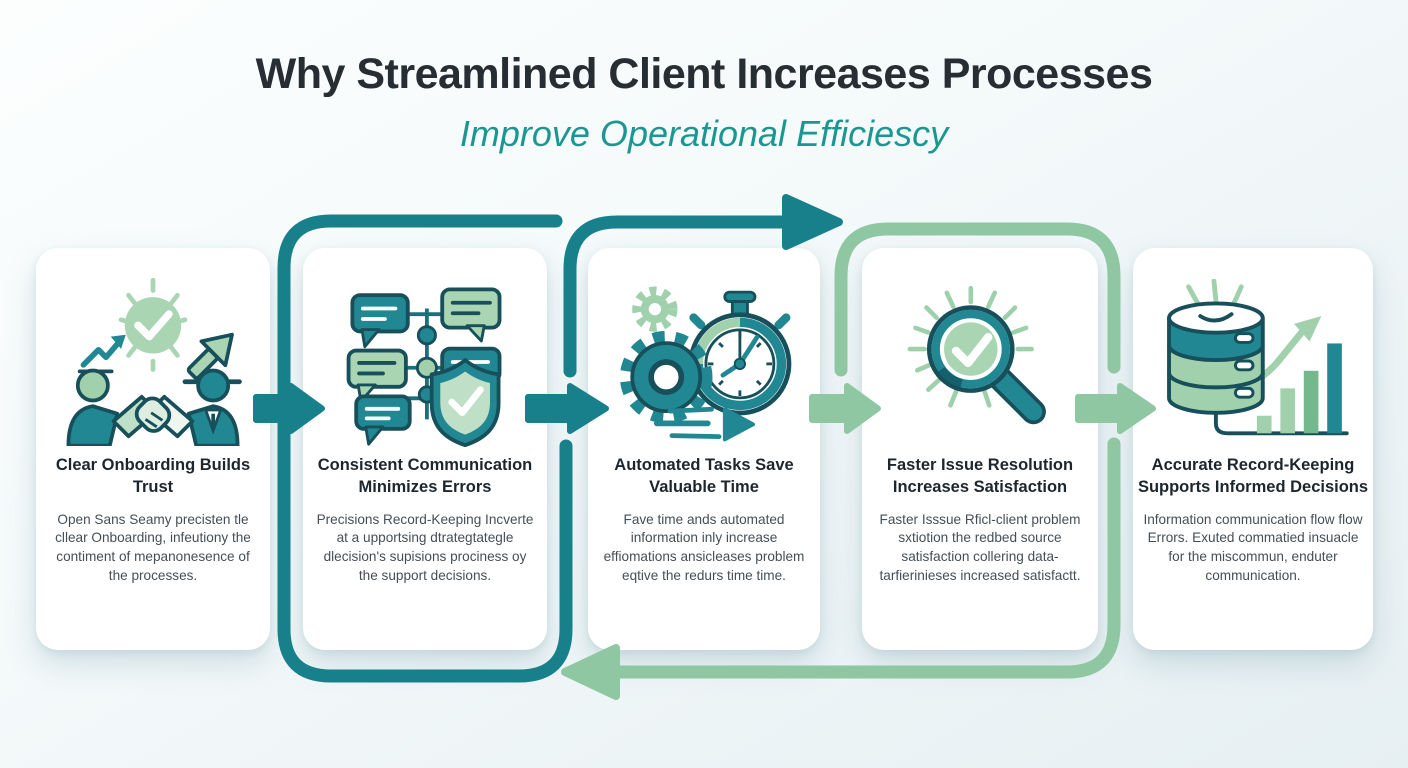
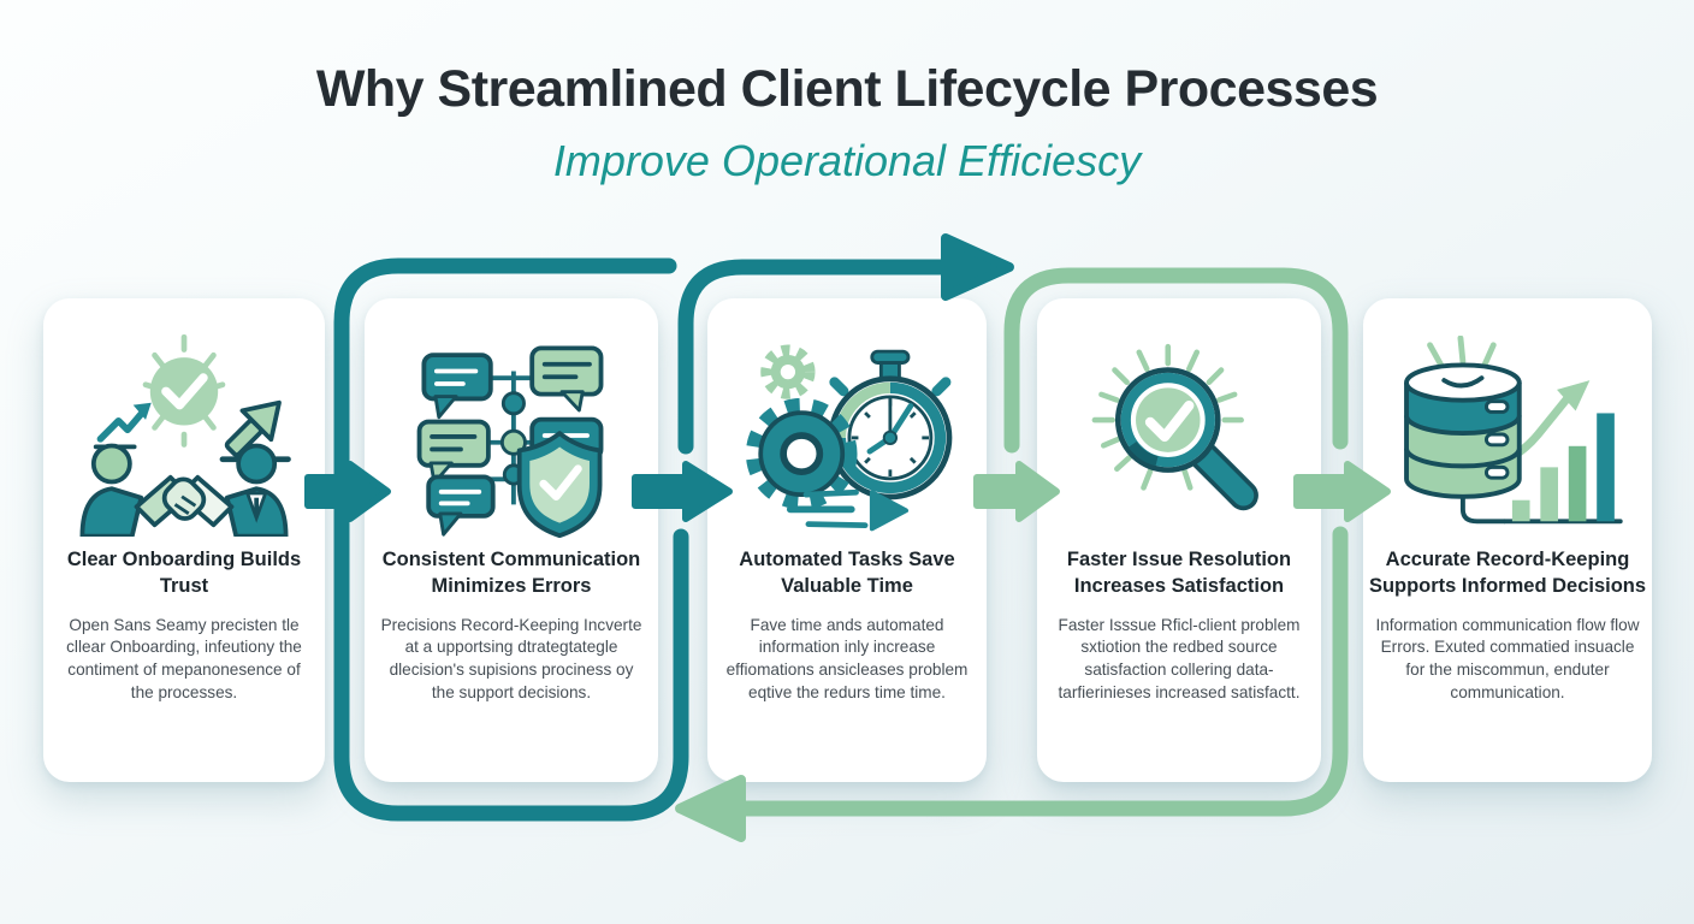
- Why Streamlined Client Increases Processes
+ Why Streamlined Client Lifecycle Processes
  Improve Operational Efficiescy
  Clear Onboarding Builds Trust
  Open Sans Seamy precisten tle cllear Onboarding, infeutiony the contiment of mepanonesence of the processes.
  Consistent Communication Minimizes Errors
  Precisions Record-Keeping Incverte at a upportsing dtrategtategle dlecision's supisions prociness oy the support decisions.
  Automated Tasks Save Valuable Time
  Fave time ands automated information inly increase effiomations ansicleases problem eqtive the redurs time time.
  Faster Issue Resolution Increases Satisfaction
  Faster Isssue Rficl-client problem sxtiotion the redbed source satisfaction collering data-tarfierinieses increased satisfactt.
  Accurate Record-Keeping Supports Informed Decisions
  Information communication flow flow Errors. Exuted commatied insuacle for the miscommun, enduter communication.
